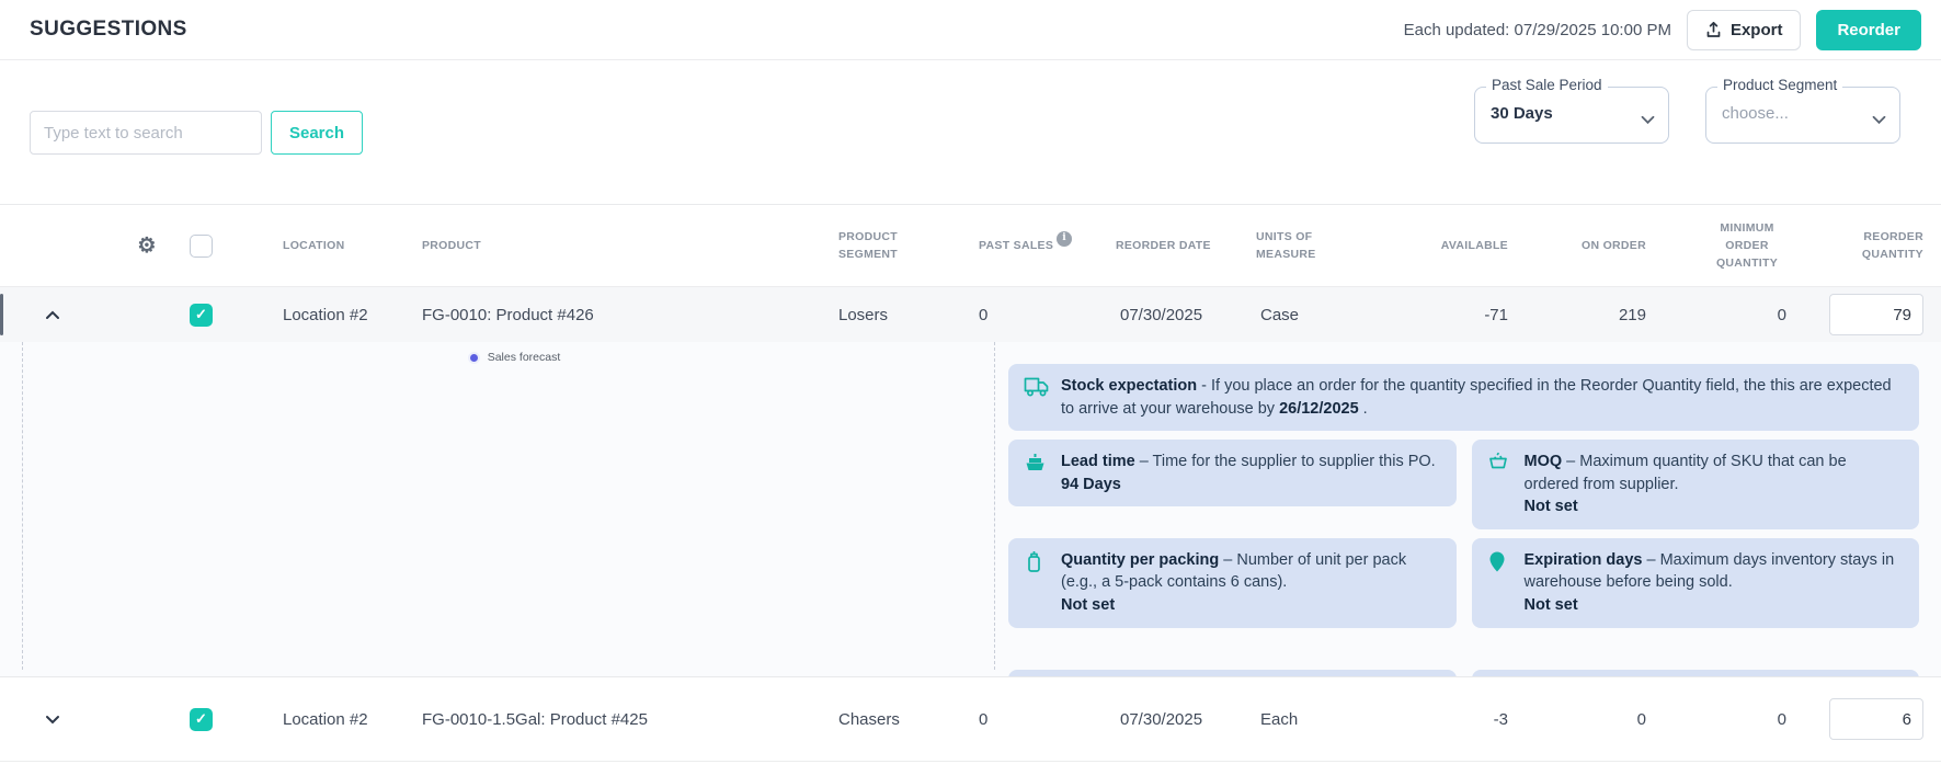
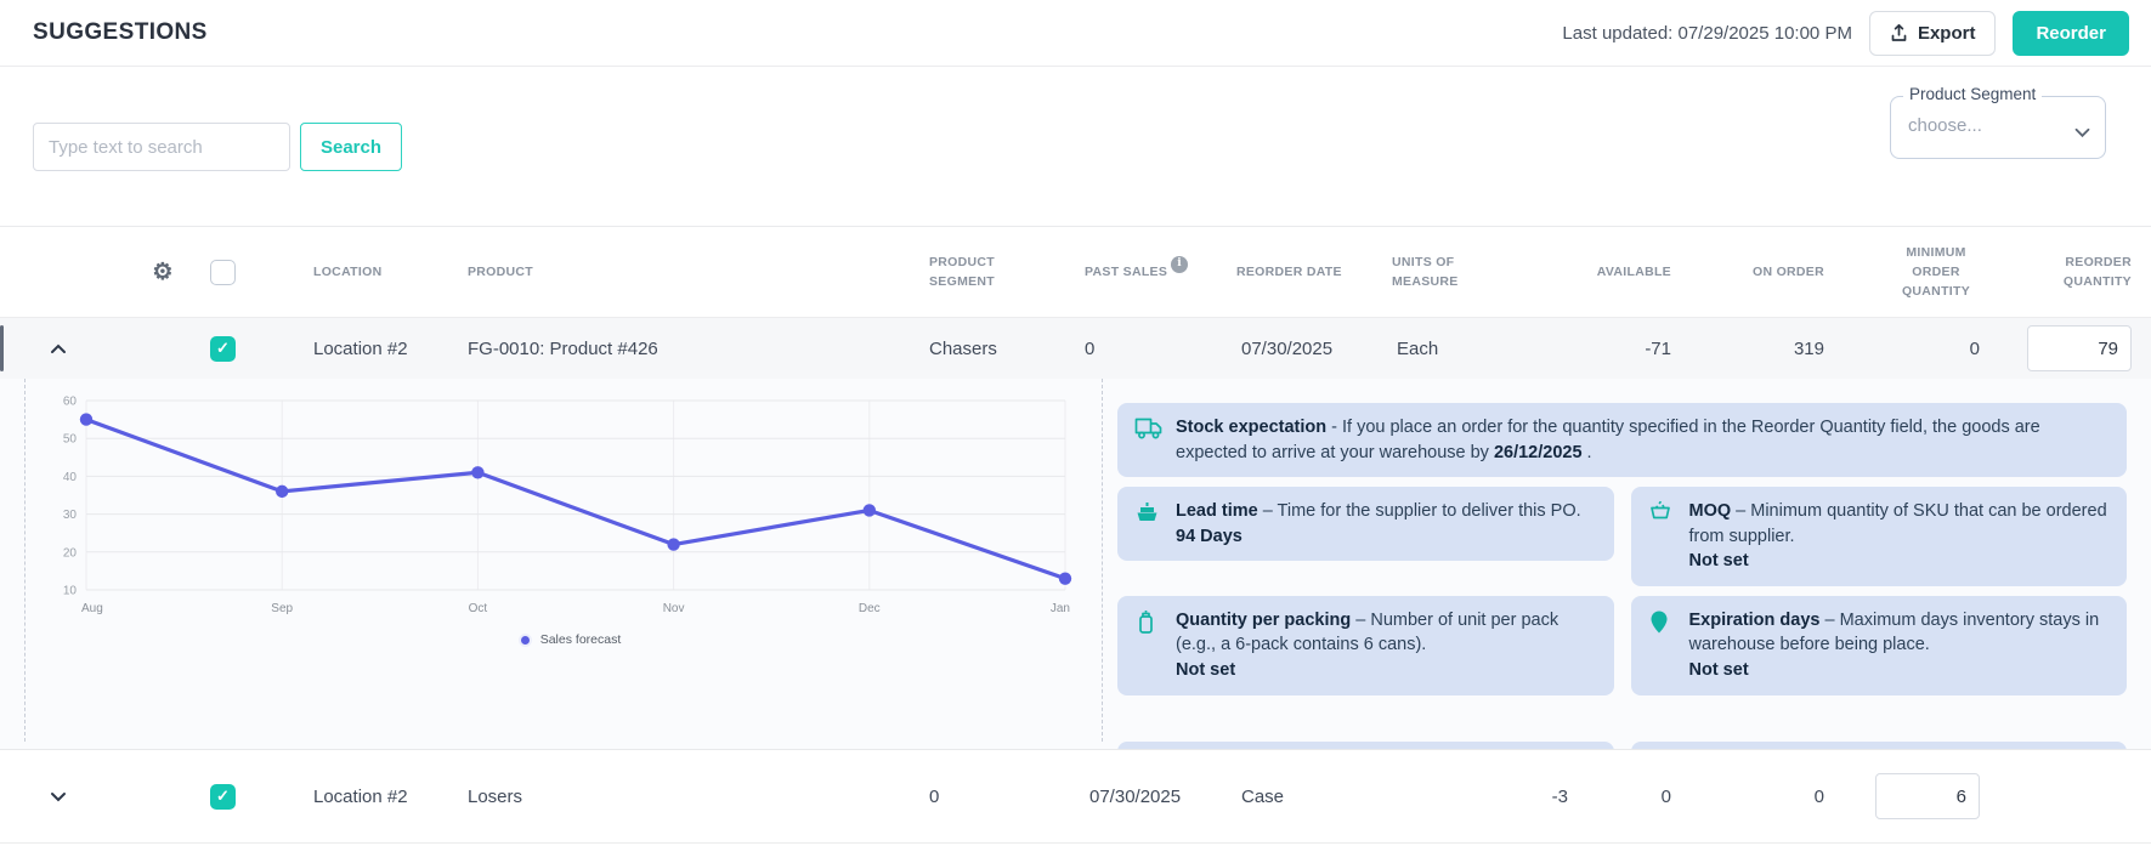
  SUGGESTIONS
- Each updated: 07/29/2025 10:00 PM
+ Last updated: 07/29/2025 10:00 PM
  Export
  Reorder
  Type text to search
  Search
- Past Sale Period
- 30 Days
  Product Segment
  choose...
  ⚙
  LOCATION
  PRODUCT
  PRODUCT SEGMENT
  PAST SALES
  i
  REORDER DATE
  UNITS OF MEASURE
  AVAILABLE
  ON ORDER
  MINIMUM ORDER QUANTITY
  REORDER QUANTITY
  ✓
  Location #2
  FG-0010: Product #426
- Losers
+ Chasers
  0
  07/30/2025
- Case
+ Each
  -71
- 219
+ 319
  0
  79
+ 10
+ 20
+ 30
+ 40
+ 50
+ 60
+ Aug
+ Sep
+ Oct
+ Nov
+ Dec
+ Jan
  Sales forecast
- Stock expectation - If you place an order for the quantity specified in the Reorder Quantity field, the this are expected to arrive at your warehouse by 26/12/2025 .
+ Stock expectation - If you place an order for the quantity specified in the Reorder Quantity field, the goods are expected to arrive at your warehouse by 26/12/2025 .
- Lead time – Time for the supplier to supplier this PO.
+ Lead time – Time for the supplier to deliver this PO.
  94 Days
- MOQ – Maximum quantity of SKU that can be ordered from supplier.
+ MOQ – Minimum quantity of SKU that can be ordered from supplier.
  Not set
- Quantity per packing – Number of unit per pack (e.g., a 5-pack contains 6 cans).
+ Quantity per packing – Number of unit per pack (e.g., a 6-pack contains 6 cans).
  Not set
- Expiration days – Maximum days inventory stays in warehouse before being sold.
+ Expiration days – Maximum days inventory stays in warehouse before being place.
  Not set
  ✓
  Location #2
- FG-0010-1.5Gal: Product #425
- Chasers
+ Losers
  0
  07/30/2025
- Each
+ Case
  -3
  0
  0
  6
